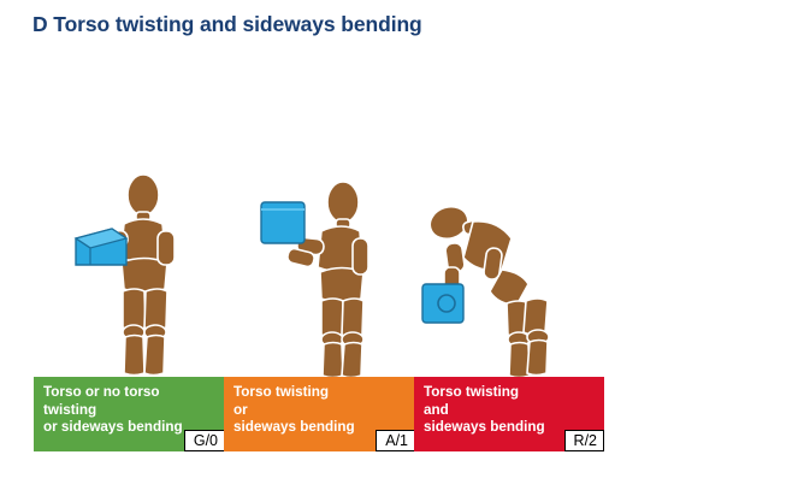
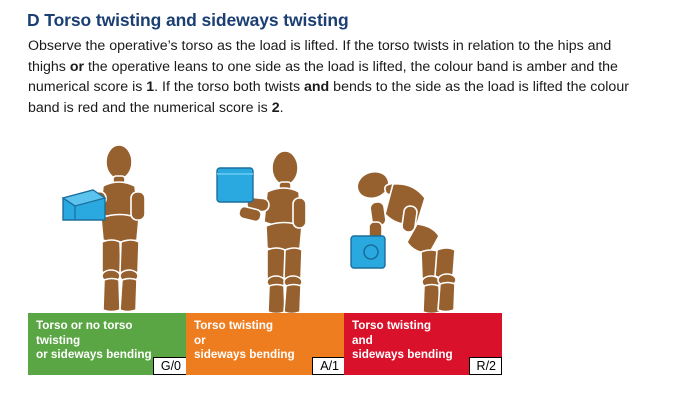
- D Torso twisting and sideways bending
+ D Torso twisting and sideways twisting
+ Observe the operative’s torso as the load is lifted. If the torso twists in relation to the hips and thighs or the operative leans to one side as the load is lifted, the colour band is amber and the numerical score is 1. If the torso both twists and bends to the side as the load is lifted the colour band is red and the numerical score is 2.
  Torso or no torso twisting
  or sideways bending
  G/0
  Torso twisting
  or
  sideways bending
  A/1
  Torso twisting
  and
  sideways bending
  R/2
